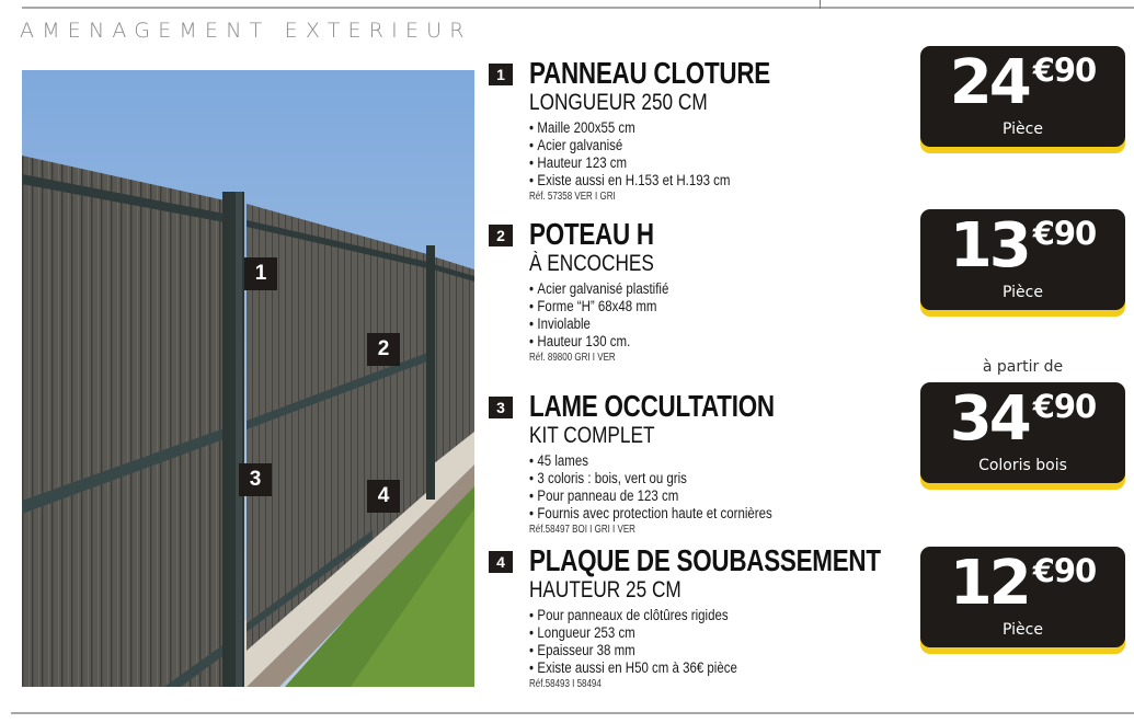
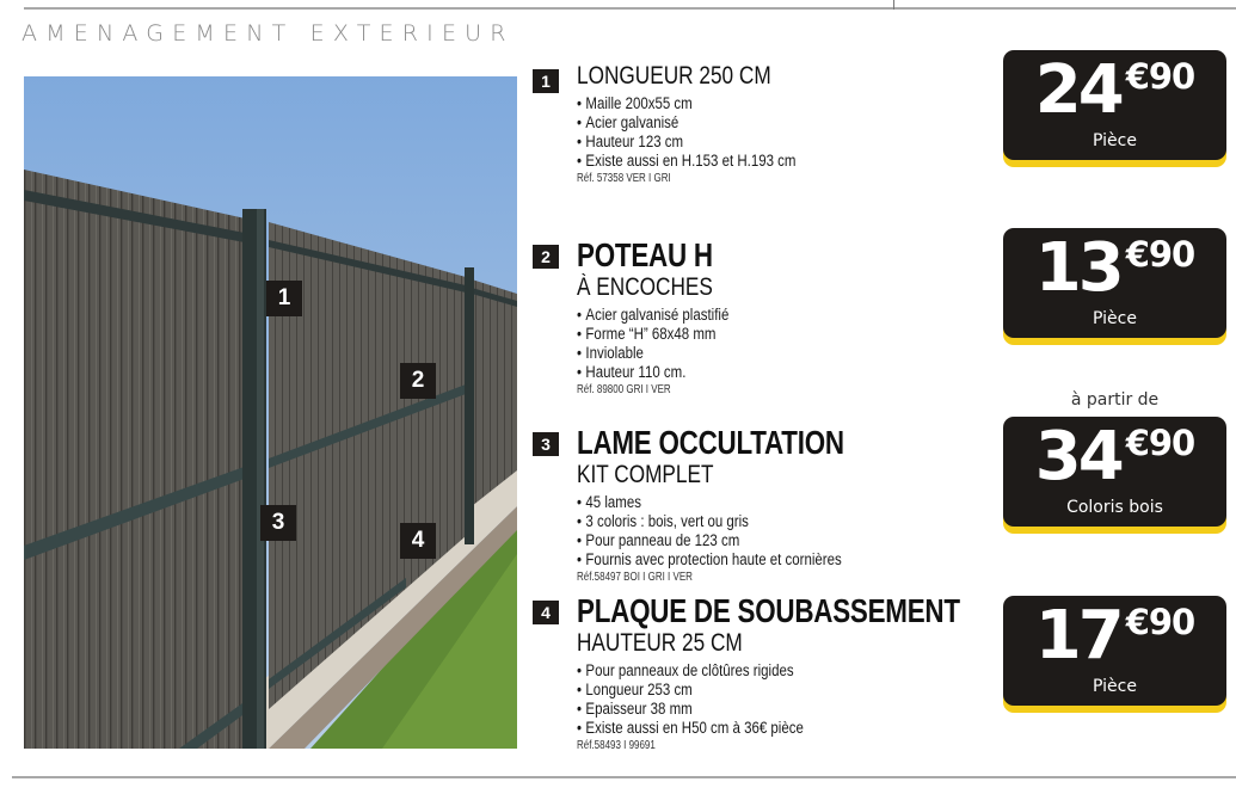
  AMENAGEMENT EXTERIEUR
  1
  2
  3
  4
  1
- PANNEAU CLOTURE
  LONGUEUR 250 CM
  Maille 200x55 cm
  Acier galvanisé
  Hauteur 123 cm
  Existe aussi en H.153 et H.193 cm
  Réf. 57358 VER I GRI
  2
  POTEAU H
  À ENCOCHES
  Acier galvanisé plastifié
  Forme “H” 68x48 mm
  Inviolable
- Hauteur 130 cm.
+ Hauteur 110 cm.
  Réf. 89800 GRI I VER
  3
  LAME OCCULTATION
  KIT COMPLET
  45 lames
  3 coloris : bois, vert ou gris
  Pour panneau de 123 cm
  Fournis avec protection haute et cornières
  Réf.58497 BOI I GRI I VER
  4
  PLAQUE DE SOUBASSEMENT
  HAUTEUR 25 CM
  Pour panneaux de clôtûres rigides
  Longueur 253 cm
  Epaisseur 38 mm
  Existe aussi en H50 cm à 36€ pièce
- Réf.58493 I 58494
+ Réf.58493 I 99691
  24€90
  Pièce
  13€90
  Pièce
  à partir de
  34€90
  Coloris bois
- 12€90
+ 17€90
  Pièce
